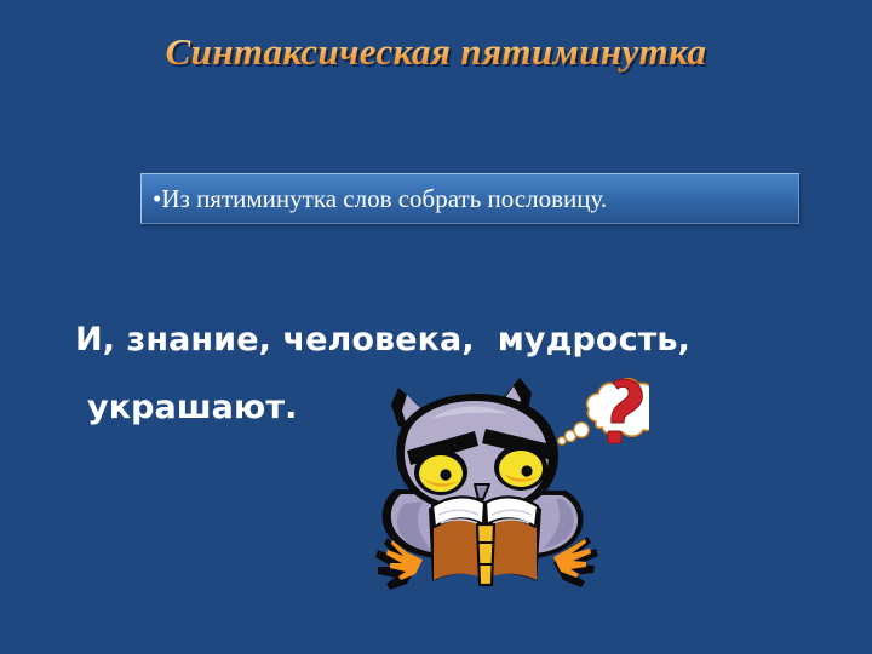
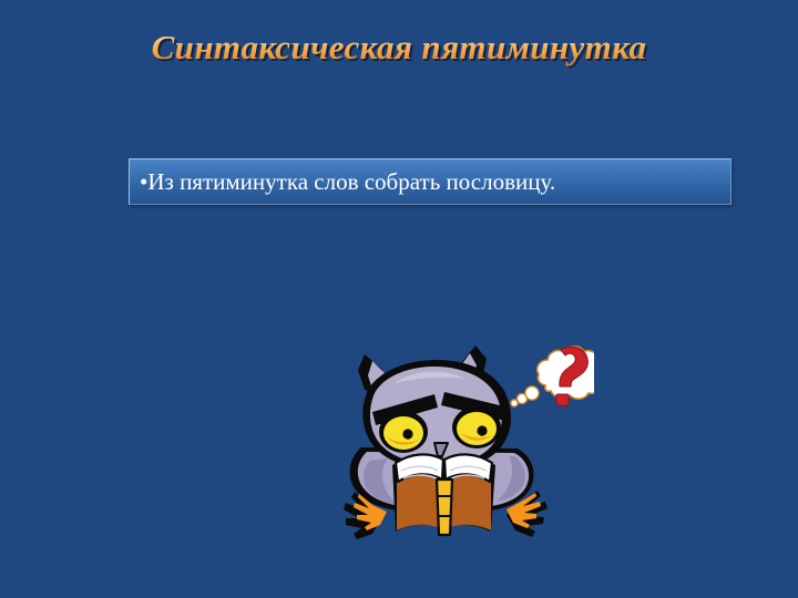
  Синтаксическая пятиминутка
  •Из пятиминутка слов собрать пословицу.
- И, знание, человека, мудрость,
- украшают.
